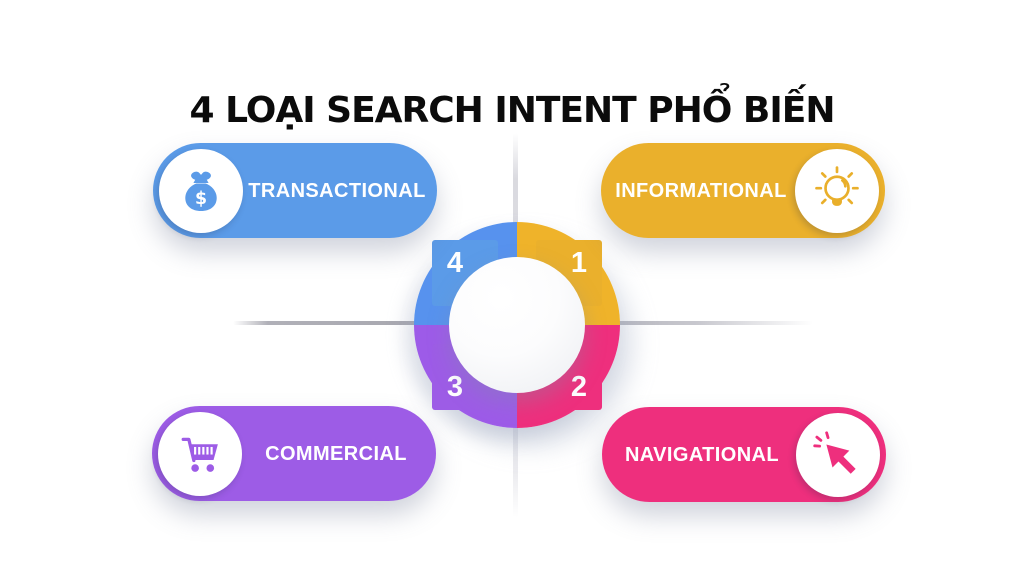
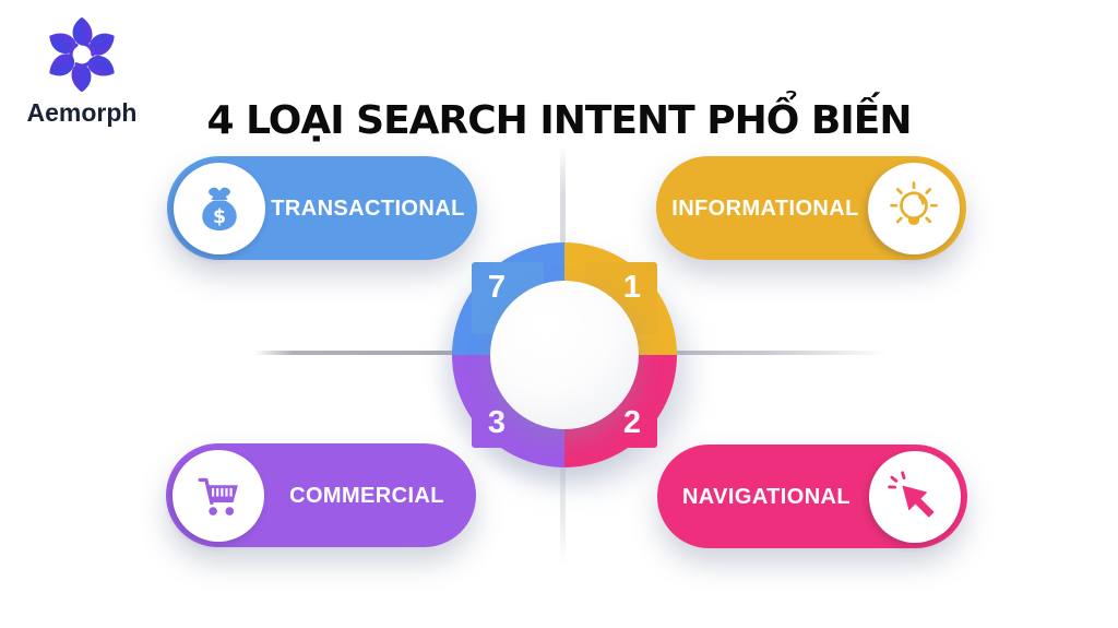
+ Aemorph
  4 LOẠI SEARCH INTENT PHỔ BIẾN
- 4
+ 7
  1
  3
  2
  $
  TRANSACTIONAL
  INFORMATIONAL
  COMMERCIAL
  NAVIGATIONAL
